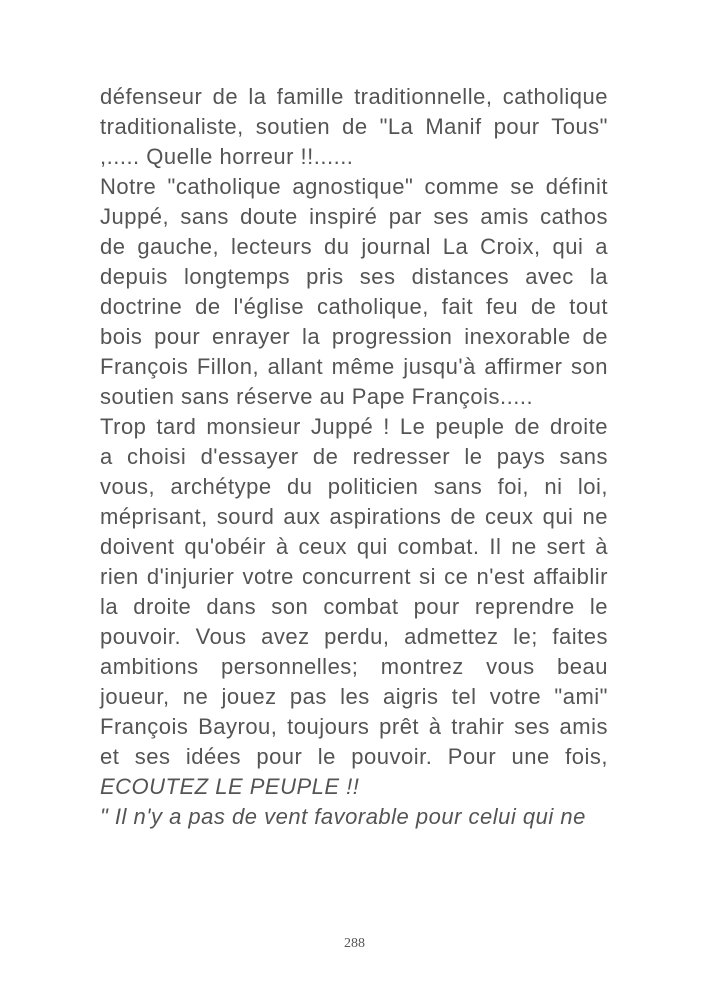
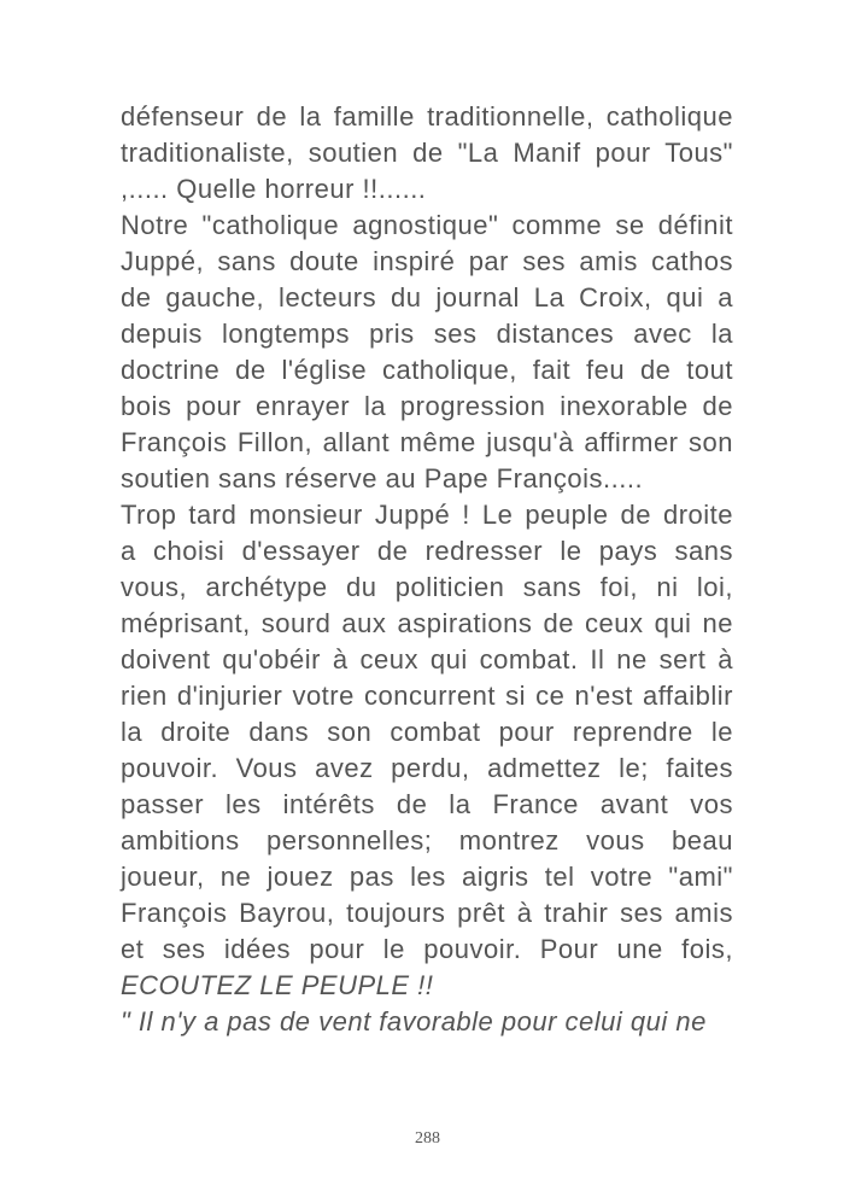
  défenseur de la famille traditionnelle, catholique
  traditionaliste, soutien de "La Manif pour Tous"
  ,..... Quelle horreur !!......
  Notre "catholique agnostique" comme se définit
  Juppé, sans doute inspiré par ses amis cathos
  de gauche, lecteurs du journal La Croix, qui a
  depuis longtemps pris ses distances avec la
  doctrine de l'église catholique, fait feu de tout
  bois pour enrayer la progression inexorable de
  François Fillon, allant même jusqu'à affirmer son
  soutien sans réserve au Pape François.....
  Trop tard monsieur Juppé ! Le peuple de droite
  a choisi d'essayer de redresser le pays sans
  vous, archétype du politicien sans foi, ni loi,
  méprisant, sourd aux aspirations de ceux qui ne
  doivent qu'obéir à ceux qui combat. Il ne sert à
  rien d'injurier votre concurrent si ce n'est affaiblir
  la droite dans son combat pour reprendre le
  pouvoir. Vous avez perdu, admettez le; faites
+ passer les intérêts de la France avant vos
  ambitions personnelles; montrez vous beau
  joueur, ne jouez pas les aigris tel votre "ami"
  François Bayrou, toujours prêt à trahir ses amis
  et ses idées pour le pouvoir. Pour une fois,
  ECOUTEZ LE PEUPLE !!
  " Il n'y a pas de vent favorable pour celui qui ne
  288
